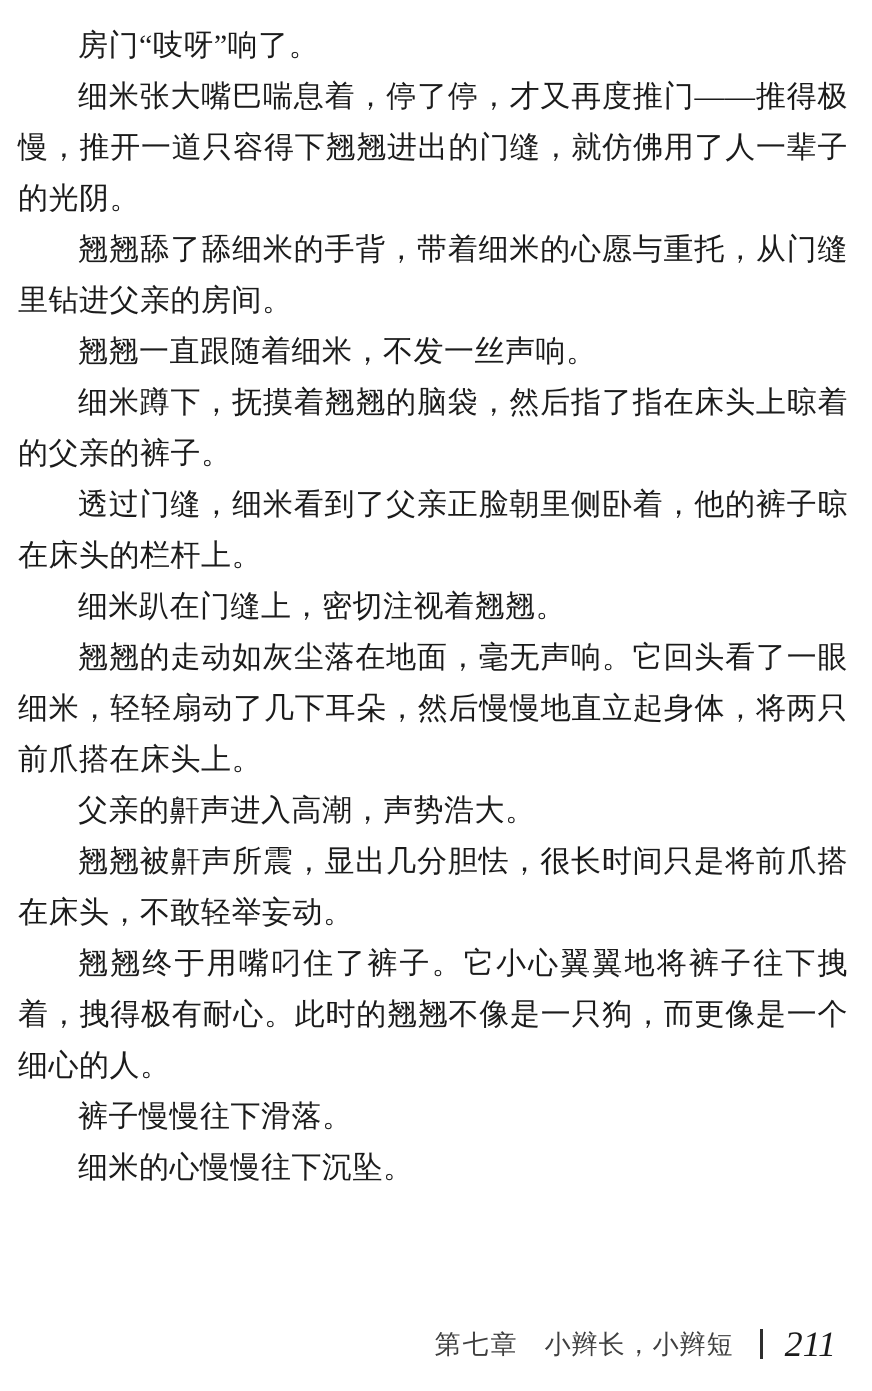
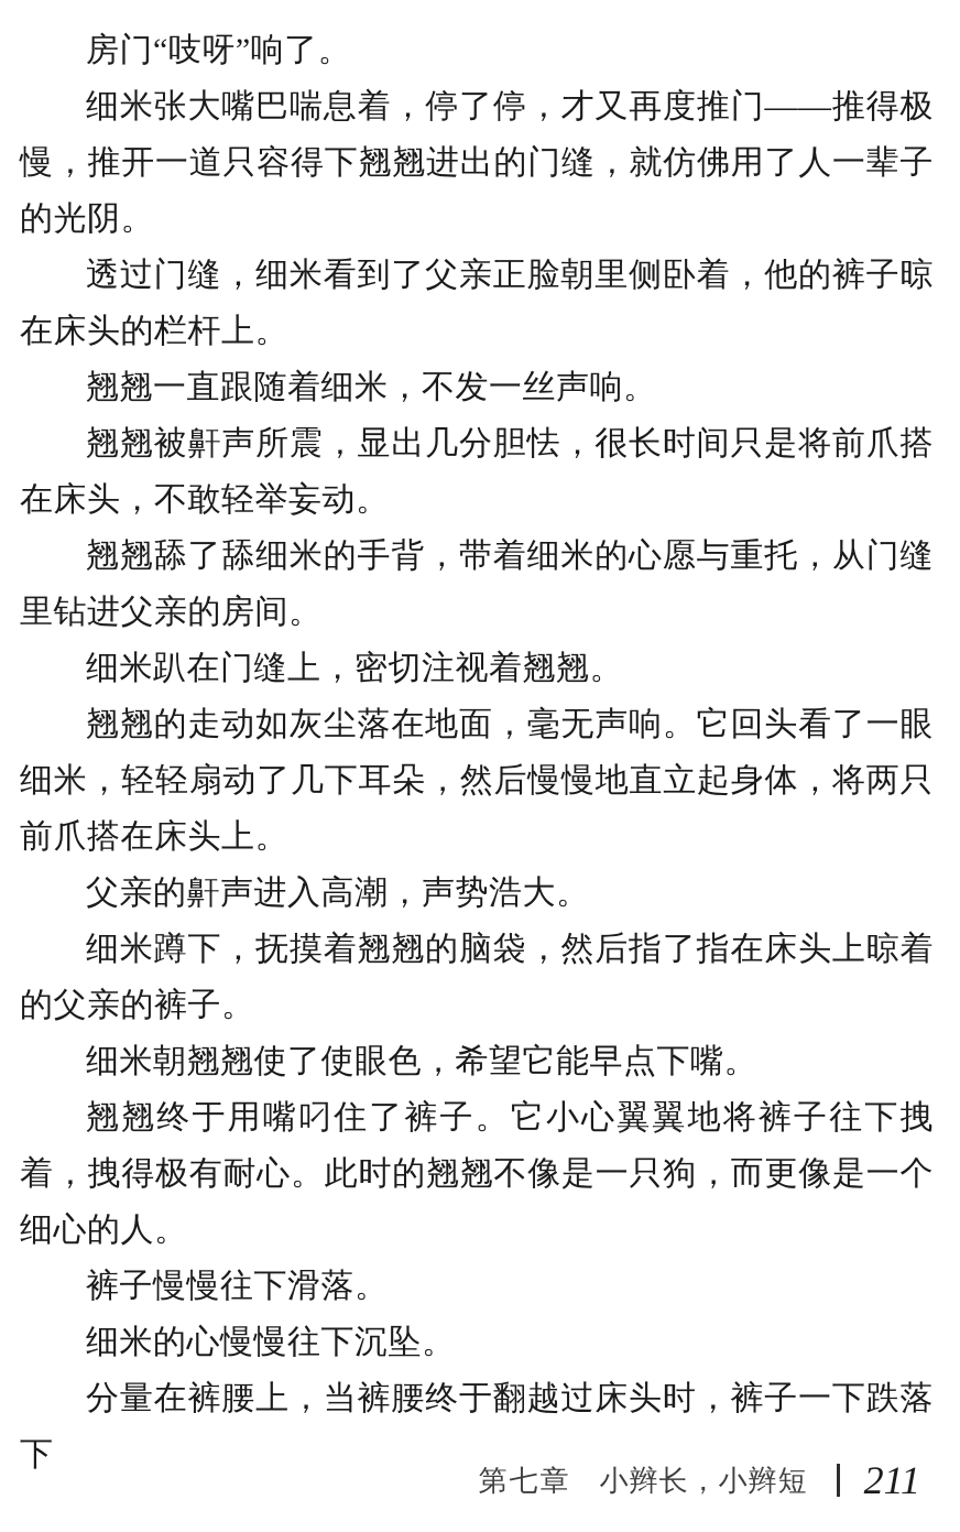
  房门“吱呀”响了。
  细米张大嘴巴喘息着，停了停，才又再度推门——推得极慢，推开一道只容得下翘翘进出的门缝，就仿佛用了人一辈子的光阴。
- 翘翘舔了舔细米的手背，带着细米的心愿与重托，从门缝里钻进父亲的房间。
+ 透过门缝，细米看到了父亲正脸朝里侧卧着，他的裤子晾在床头的栏杆上。
  翘翘一直跟随着细米，不发一丝声响。
- 细米蹲下，抚摸着翘翘的脑袋，然后指了指在床头上晾着的父亲的裤子。
+ 翘翘被鼾声所震，显出几分胆怯，很长时间只是将前爪搭在床头，不敢轻举妄动。
- 透过门缝，细米看到了父亲正脸朝里侧卧着，他的裤子晾在床头的栏杆上。
+ 翘翘舔了舔细米的手背，带着细米的心愿与重托，从门缝里钻进父亲的房间。
  细米趴在门缝上，密切注视着翘翘。
  翘翘的走动如灰尘落在地面，毫无声响。它回头看了一眼细米，轻轻扇动了几下耳朵，然后慢慢地直立起身体，将两只前爪搭在床头上。
  父亲的鼾声进入高潮，声势浩大。
- 翘翘被鼾声所震，显出几分胆怯，很长时间只是将前爪搭在床头，不敢轻举妄动。
+ 细米蹲下，抚摸着翘翘的脑袋，然后指了指在床头上晾着的父亲的裤子。
+ 细米朝翘翘使了使眼色，希望它能早点下嘴。
  翘翘终于用嘴叼住了裤子。它小心翼翼地将裤子往下拽着，拽得极有耐心。此时的翘翘不像是一只狗，而更像是一个细心的人。
  裤子慢慢往下滑落。
  细米的心慢慢往下沉坠。
+ 分量在裤腰上，当裤腰终于翻越过床头时，裤子一下跌落下
  第七章
  小辫长，小辫短
  211
